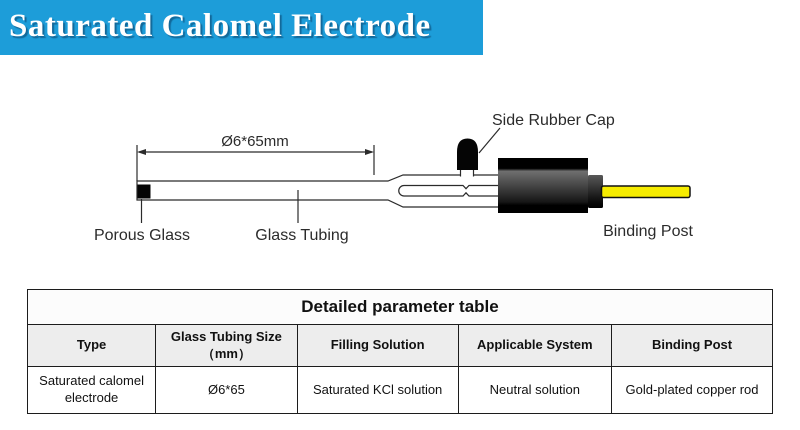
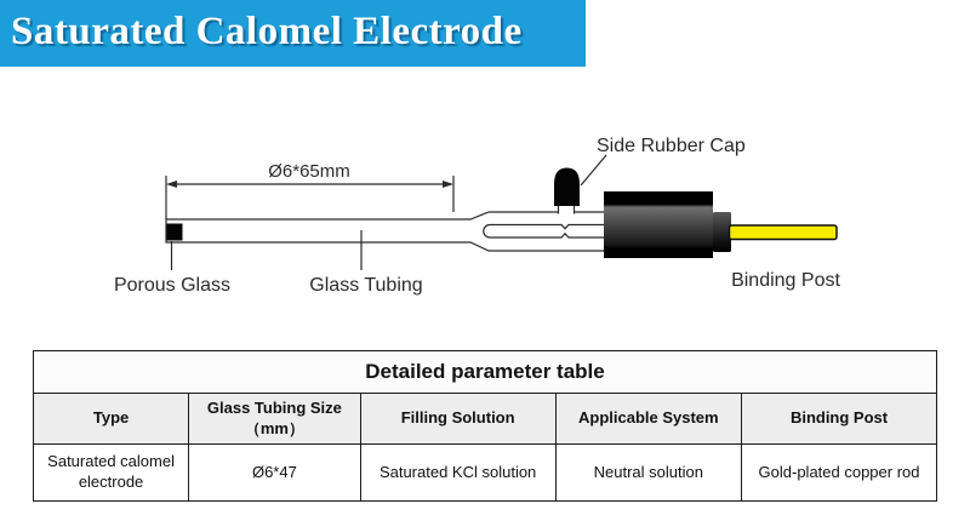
  Saturated Calomel Electrode
  Ø6*65mm
  Side Rubber Cap
  Porous Glass
  Glass Tubing
  Binding Post
  Detailed parameter table
  Type	Glass Tubing Size（mm）	Filling Solution	Applicable System	Binding Post
- Saturated calomel electrode	Ø6*65	Saturated KCl solution	Neutral solution	Gold-plated copper rod
+ Saturated calomel electrode	Ø6*47	Saturated KCl solution	Neutral solution	Gold-plated copper rod
